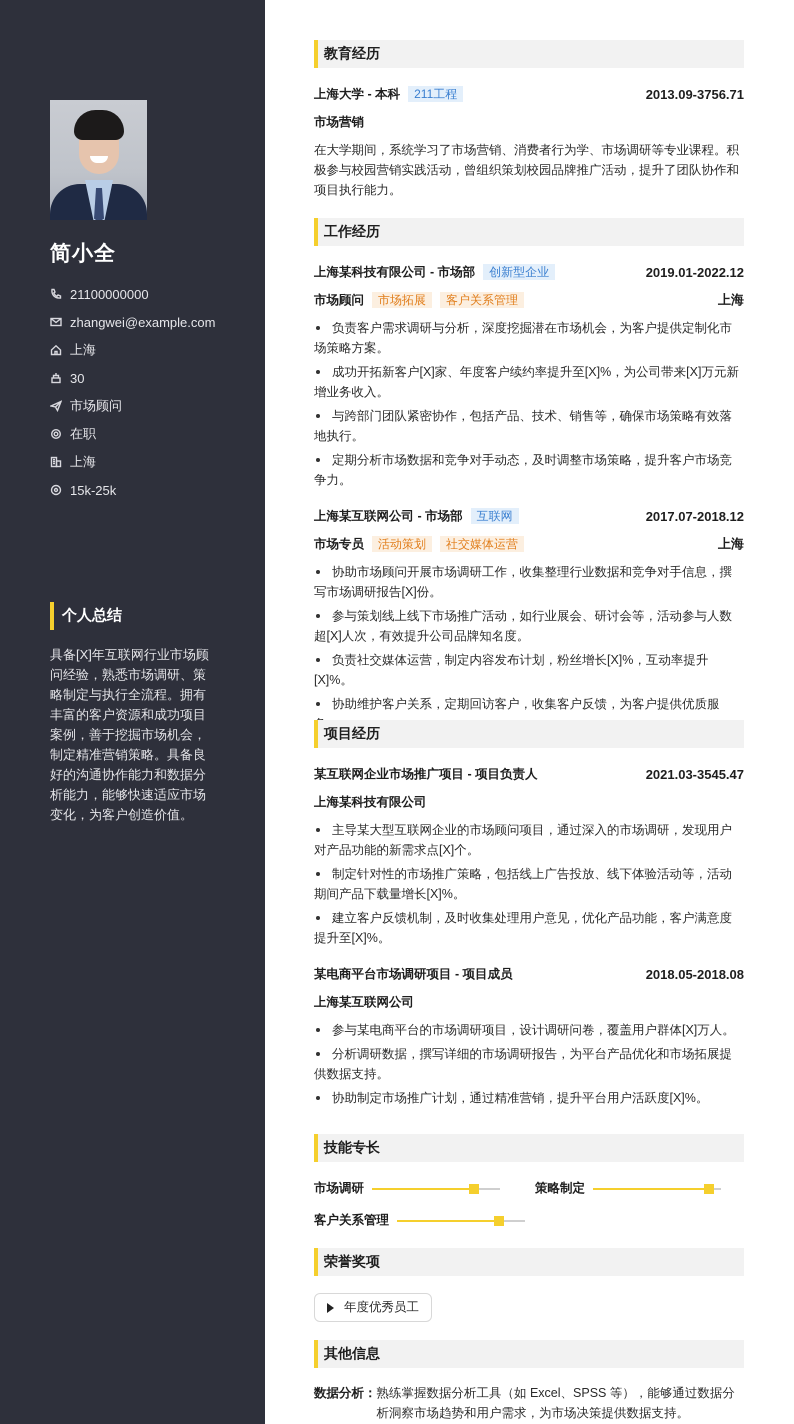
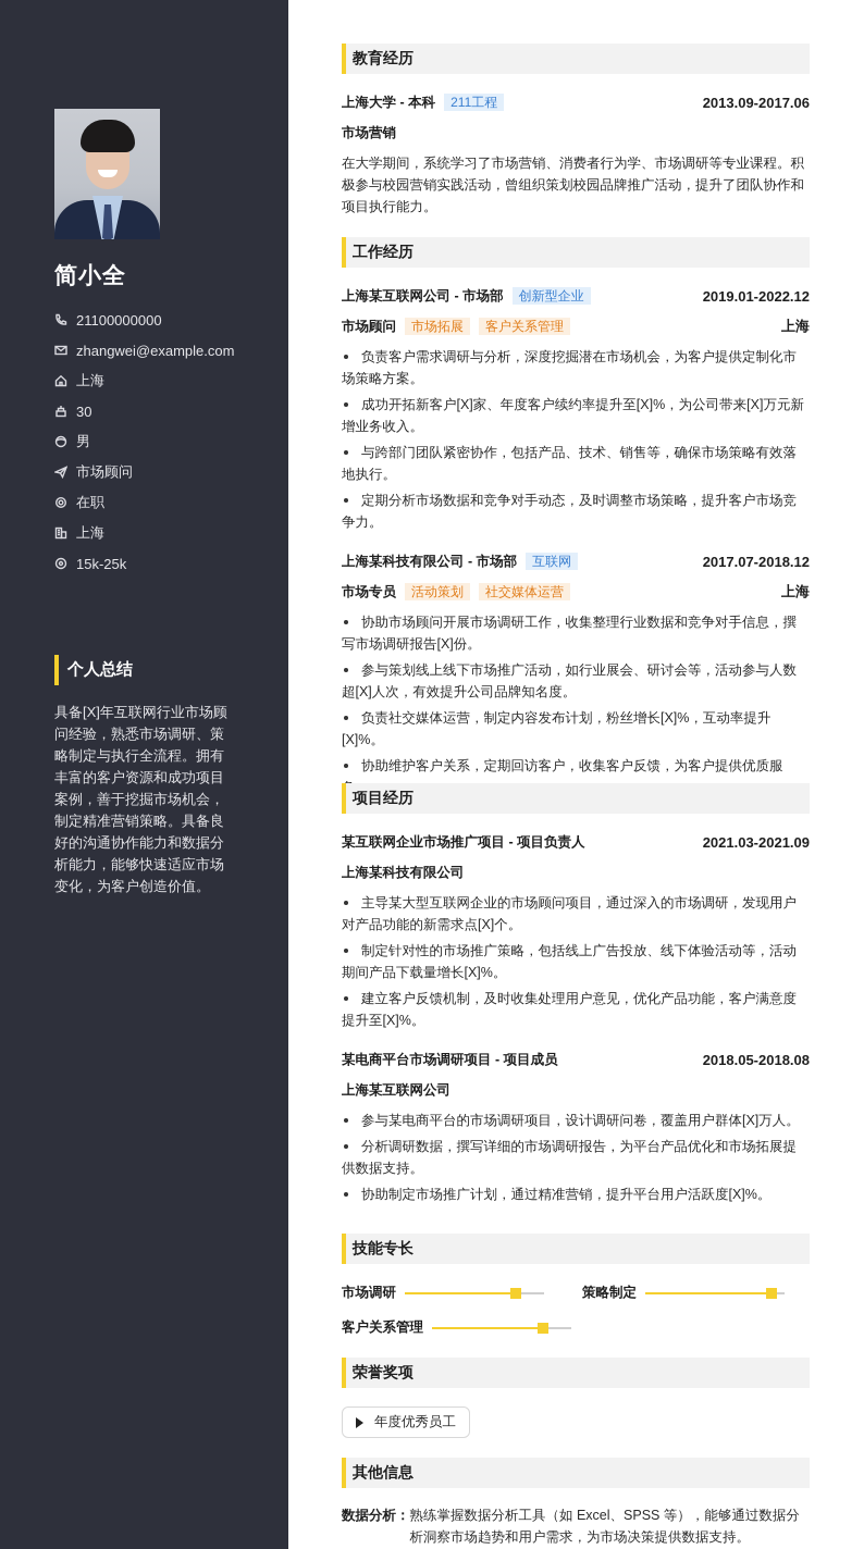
  简小全
  21100000000
  zhangwei@example.com
  上海
  30
+ 男
  市场顾问
  在职
  上海
  15k-25k
  个人总结
  具备[X]年互联网行业市场顾问经验，熟悉市场调研、策略制定与执行全流程。拥有丰富的客户资源和成功项目案例，善于挖掘市场机会，制定精准营销策略。具备良好的沟通协作能力和数据分析能力，能够快速适应市场变化，为客户创造价值。
  教育经历
  上海大学 - 本科
  211工程
- 2013.09-3756.71
+ 2013.09-2017.06
  市场营销
  在大学期间，系统学习了市场营销、消费者行为学、市场调研等专业课程。积极参与校园营销实践活动，曾组织策划校园品牌推广活动，提升了团队协作和项目执行能力。
  工作经历
- 上海某科技有限公司 - 市场部
+ 上海某互联网公司 - 市场部
  创新型企业
  2019.01-2022.12
  市场顾问
  市场拓展
  客户关系管理
  上海
  负责客户需求调研与分析，深度挖掘潜在市场机会，为客户提供定制化市场策略方案。
  成功开拓新客户[X]家、年度客户续约率提升至[X]%，为公司带来[X]万元新增业务收入。
  与跨部门团队紧密协作，包括产品、技术、销售等，确保市场策略有效落地执行。
  定期分析市场数据和竞争对手动态，及时调整市场策略，提升客户市场竞争力。
- 上海某互联网公司 - 市场部
+ 上海某科技有限公司 - 市场部
  互联网
  2017.07-2018.12
  市场专员
  活动策划
  社交媒体运营
  上海
  协助市场顾问开展市场调研工作，收集整理行业数据和竞争对手信息，撰写市场调研报告[X]份。
  参与策划线上线下市场推广活动，如行业展会、研讨会等，活动参与人数超[X]人次，有效提升公司品牌知名度。
  负责社交媒体运营，制定内容发布计划，粉丝增长[X]%，互动率提升[X]%。
  协助维护客户关系，定期回访客户，收集客户反馈，为客户提供优质服
  项目经历
  某互联网企业市场推广项目 - 项目负责人
- 2021.03-3545.47
+ 2021.03-2021.09
  上海某科技有限公司
  主导某大型互联网企业的市场顾问项目，通过深入的市场调研，发现用户对产品功能的新需求点[X]个。
  制定针对性的市场推广策略，包括线上广告投放、线下体验活动等，活动期间产品下载量增长[X]%。
  建立客户反馈机制，及时收集处理用户意见，优化产品功能，客户满意度提升至[X]%。
  某电商平台市场调研项目 - 项目成员
  2018.05-2018.08
  上海某互联网公司
  参与某电商平台的市场调研项目，设计调研问卷，覆盖用户群体[X]万人。
  分析调研数据，撰写详细的市场调研报告，为平台产品优化和市场拓展提供数据支持。
  协助制定市场推广计划，通过精准营销，提升平台用户活跃度[X]%。
  技能专长
  市场调研
  策略制定
  客户关系管理
  荣誉奖项
  年度优秀员工
  其他信息
  数据分析：
  熟练掌握数据分析工具（如 Excel、SPSS 等），能够通过数据分析洞察市场趋势和用户需求，为市场决策提供数据支持。
